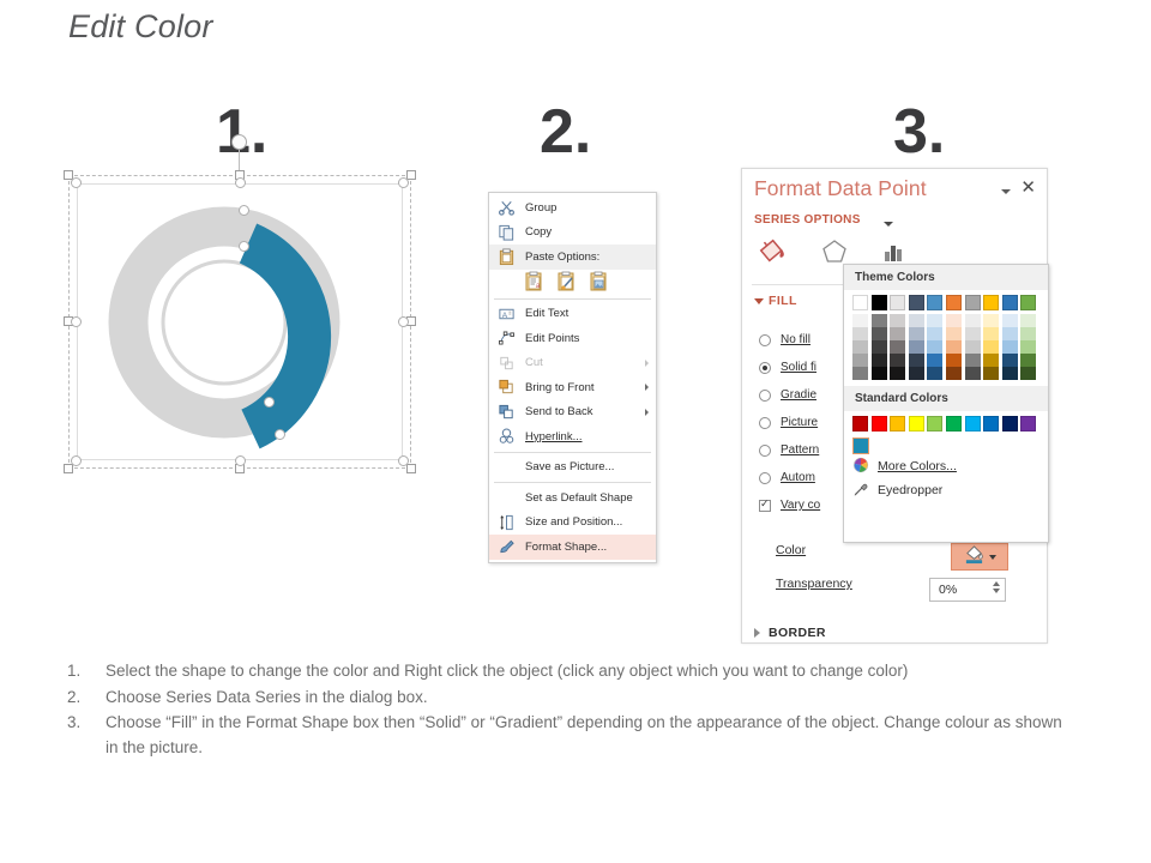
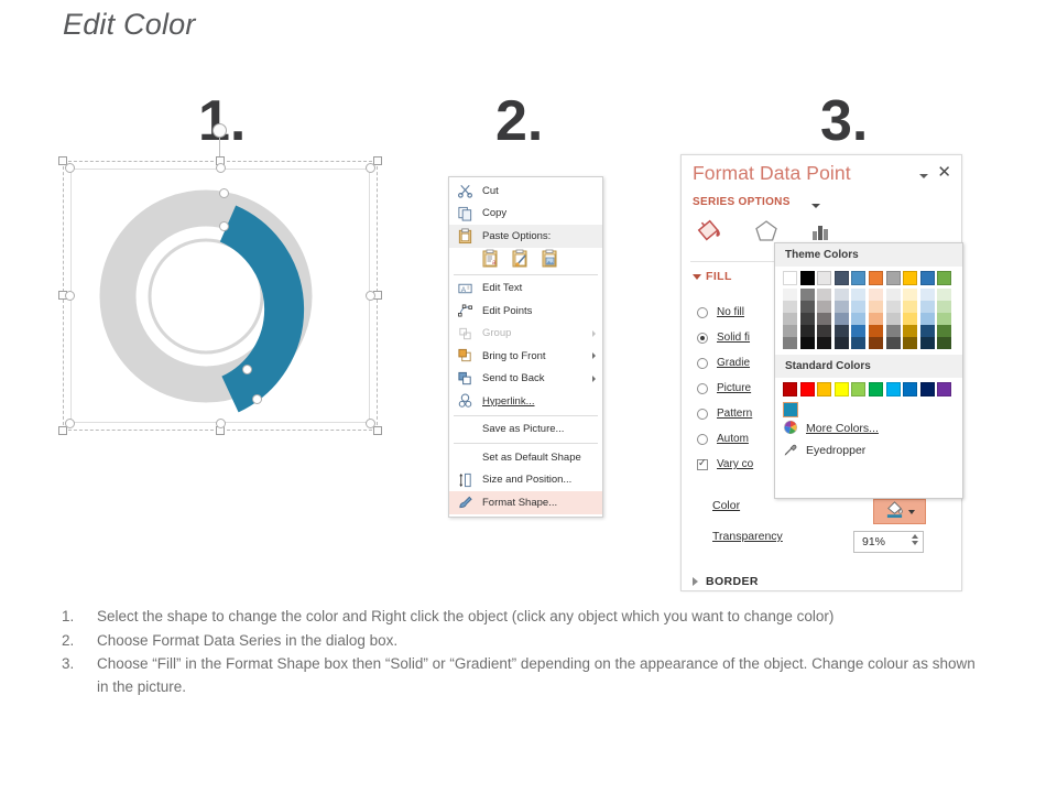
  Edit Color
  1.
  2.
  3.
- Group
+ Cut
  Copy
  Paste Options:
  Edit Text
  Edit Points
- Cut
+ Group
  Bring to Front
  Send to Back
  Hyperlink...
  Save as Picture...
  Set as Default Shape
  Size and Position...
  Format Shape...
  Format Data Point
  ✕
  SERIES OPTIONS
  FILL
  No fill
  Solid fi
  Gradie
  Picture
  Pattern
  Autom
  Vary co
  Color
  Transparency
  BORDER
- 0%
+ 91%
  Theme Colors
  Standard Colors
  More Colors...
  Eyedropper
  1.
  Select the shape to change the color and Right click the object (click any object which you want to change color)
  2.
- Choose Series Data Series in the dialog box.
+ Choose Format Data Series in the dialog box.
  3.
  Choose “Fill” in the Format Shape box then “Solid” or “Gradient” depending on the appearance of the object. Change colour as shown in the picture.
